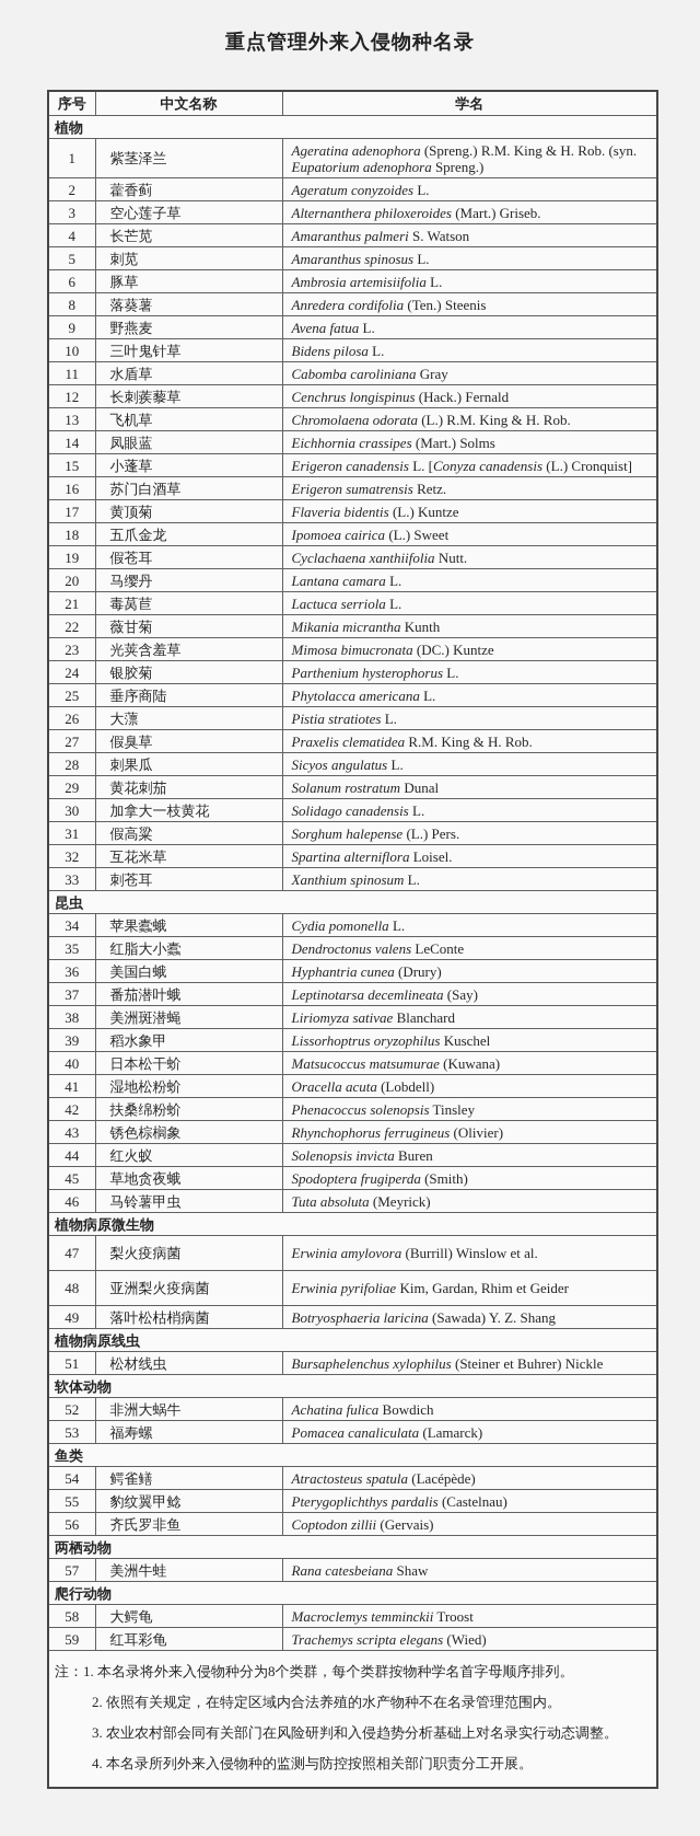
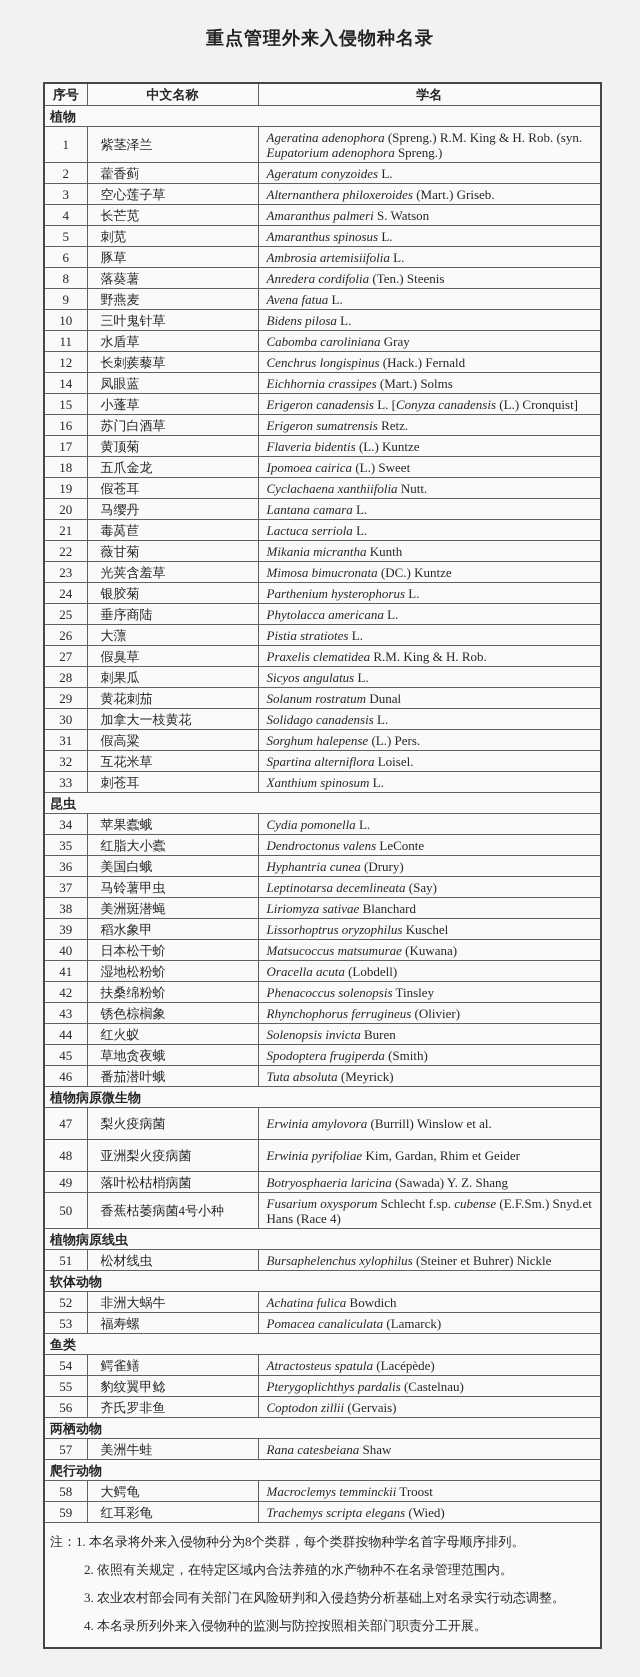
  重点管理外来入侵物种名录
  序号	中文名称	学名
  植物
  1	紫茎泽兰	Ageratina adenophora (Spreng.) R.M. King & H. Rob. (syn. Eupatorium adenophora Spreng.)
  2	藿香蓟	Ageratum conyzoides L.
  3	空心莲子草	Alternanthera philoxeroides (Mart.) Griseb.
  4	长芒苋	Amaranthus palmeri S. Watson
  5	刺苋	Amaranthus spinosus L.
  6	豚草	Ambrosia artemisiifolia L.
  8	落葵薯	Anredera cordifolia (Ten.) Steenis
  9	野燕麦	Avena fatua L.
  10	三叶鬼针草	Bidens pilosa L.
  11	水盾草	Cabomba caroliniana Gray
  12	长刺蒺藜草	Cenchrus longispinus (Hack.) Fernald
- 13	飞机草	Chromolaena odorata (L.) R.M. King & H. Rob.
  14	凤眼蓝	Eichhornia crassipes (Mart.) Solms
  15	小蓬草	Erigeron canadensis L. [Conyza canadensis (L.) Cronquist]
  16	苏门白酒草	Erigeron sumatrensis Retz.
  17	黄顶菊	Flaveria bidentis (L.) Kuntze
  18	五爪金龙	Ipomoea cairica (L.) Sweet
  19	假苍耳	Cyclachaena xanthiifolia Nutt.
  20	马缨丹	Lantana camara L.
  21	毒莴苣	Lactuca serriola L.
  22	薇甘菊	Mikania micrantha Kunth
  23	光荚含羞草	Mimosa bimucronata (DC.) Kuntze
  24	银胶菊	Parthenium hysterophorus L.
  25	垂序商陆	Phytolacca americana L.
  26	大薸	Pistia stratiotes L.
  27	假臭草	Praxelis clematidea R.M. King & H. Rob.
  28	刺果瓜	Sicyos angulatus L.
  29	黄花刺茄	Solanum rostratum Dunal
  30	加拿大一枝黄花	Solidago canadensis L.
  31	假高粱	Sorghum halepense (L.) Pers.
  32	互花米草	Spartina alterniflora Loisel.
  33	刺苍耳	Xanthium spinosum L.
  昆虫
  34	苹果蠹蛾	Cydia pomonella L.
  35	红脂大小蠹	Dendroctonus valens LeConte
  36	美国白蛾	Hyphantria cunea (Drury)
- 37	番茄潜叶蛾	Leptinotarsa decemlineata (Say)
+ 37	马铃薯甲虫	Leptinotarsa decemlineata (Say)
  38	美洲斑潜蝇	Liriomyza sativae Blanchard
  39	稻水象甲	Lissorhoptrus oryzophilus Kuschel
  40	日本松干蚧	Matsucoccus matsumurae (Kuwana)
  41	湿地松粉蚧	Oracella acuta (Lobdell)
  42	扶桑绵粉蚧	Phenacoccus solenopsis Tinsley
  43	锈色棕榈象	Rhynchophorus ferrugineus (Olivier)
  44	红火蚁	Solenopsis invicta Buren
  45	草地贪夜蛾	Spodoptera frugiperda (Smith)
- 46	马铃薯甲虫	Tuta absoluta (Meyrick)
+ 46	番茄潜叶蛾	Tuta absoluta (Meyrick)
  植物病原微生物
  47	梨火疫病菌	Erwinia amylovora (Burrill) Winslow et al.
  48	亚洲梨火疫病菌	Erwinia pyrifoliae Kim, Gardan, Rhim et Geider
  49	落叶松枯梢病菌	Botryosphaeria laricina (Sawada) Y. Z. Shang
+ 50	香蕉枯萎病菌4号小种	Fusarium oxysporum Schlecht f.sp. cubense (E.F.Sm.) Snyd.et Hans (Race 4)
  植物病原线虫
  51	松材线虫	Bursaphelenchus xylophilus (Steiner et Buhrer) Nickle
  软体动物
  52	非洲大蜗牛	Achatina fulica Bowdich
  53	福寿螺	Pomacea canaliculata (Lamarck)
  鱼类
  54	鳄雀鳝	Atractosteus spatula (Lacépède)
  55	豹纹翼甲鲶	Pterygoplichthys pardalis (Castelnau)
  56	齐氏罗非鱼	Coptodon zillii (Gervais)
  两栖动物
  57	美洲牛蛙	Rana catesbeiana Shaw
  爬行动物
  58	大鳄龟	Macroclemys temminckii Troost
  59	红耳彩龟	Trachemys scripta elegans (Wied)
  注：1. 本名录将外来入侵物种分为8个类群，每个类群按物种学名首字母顺序排列。2. 依照有关规定，在特定区域内合法养殖的水产物种不在名录管理范围内。3. 农业农村部会同有关部门在风险研判和入侵趋势分析基础上对名录实行动态调整。4. 本名录所列外来入侵物种的监测与防控按照相关部门职责分工开展。
